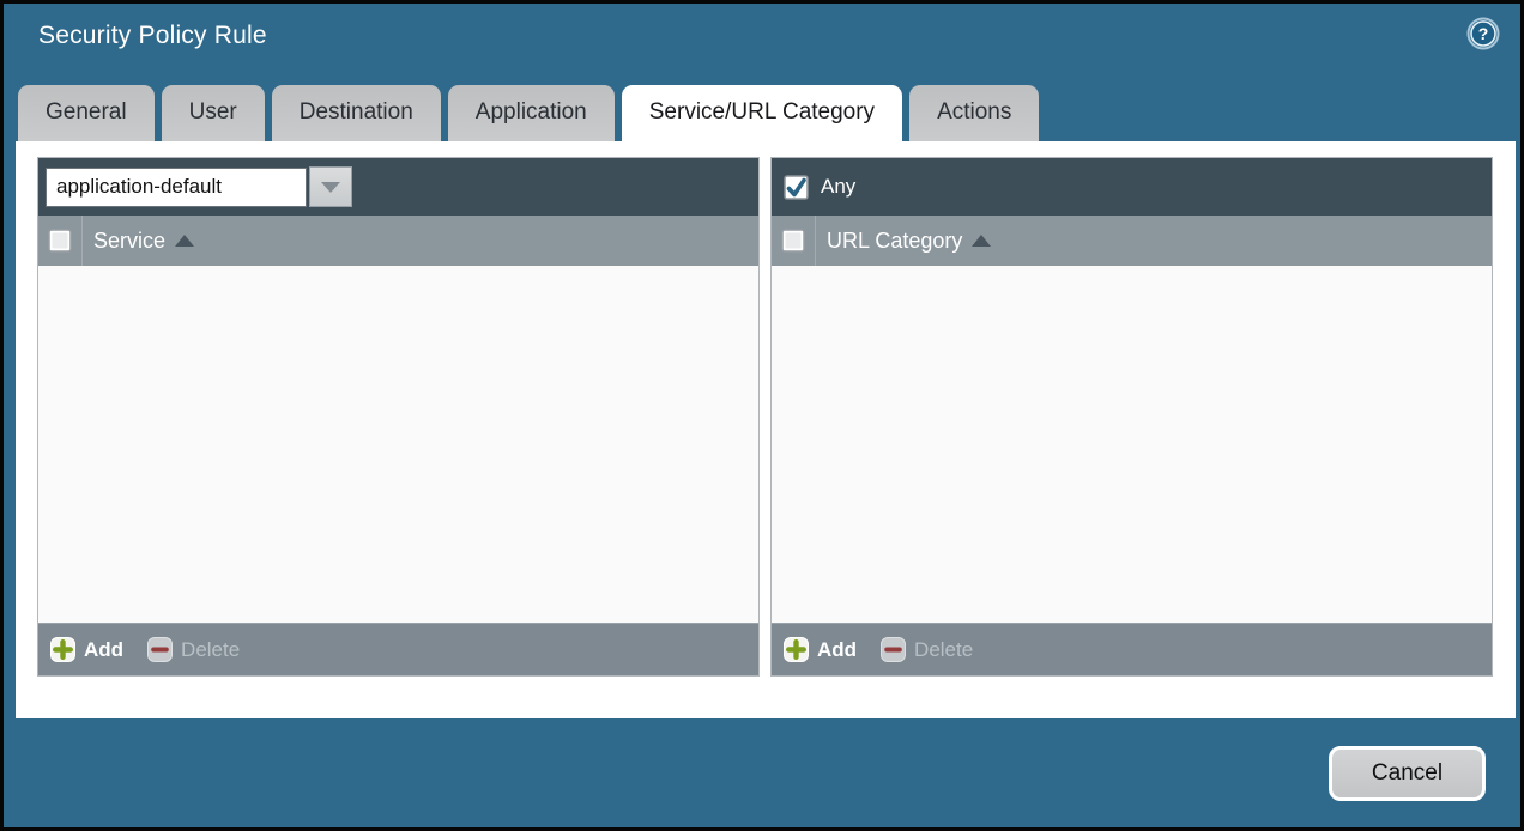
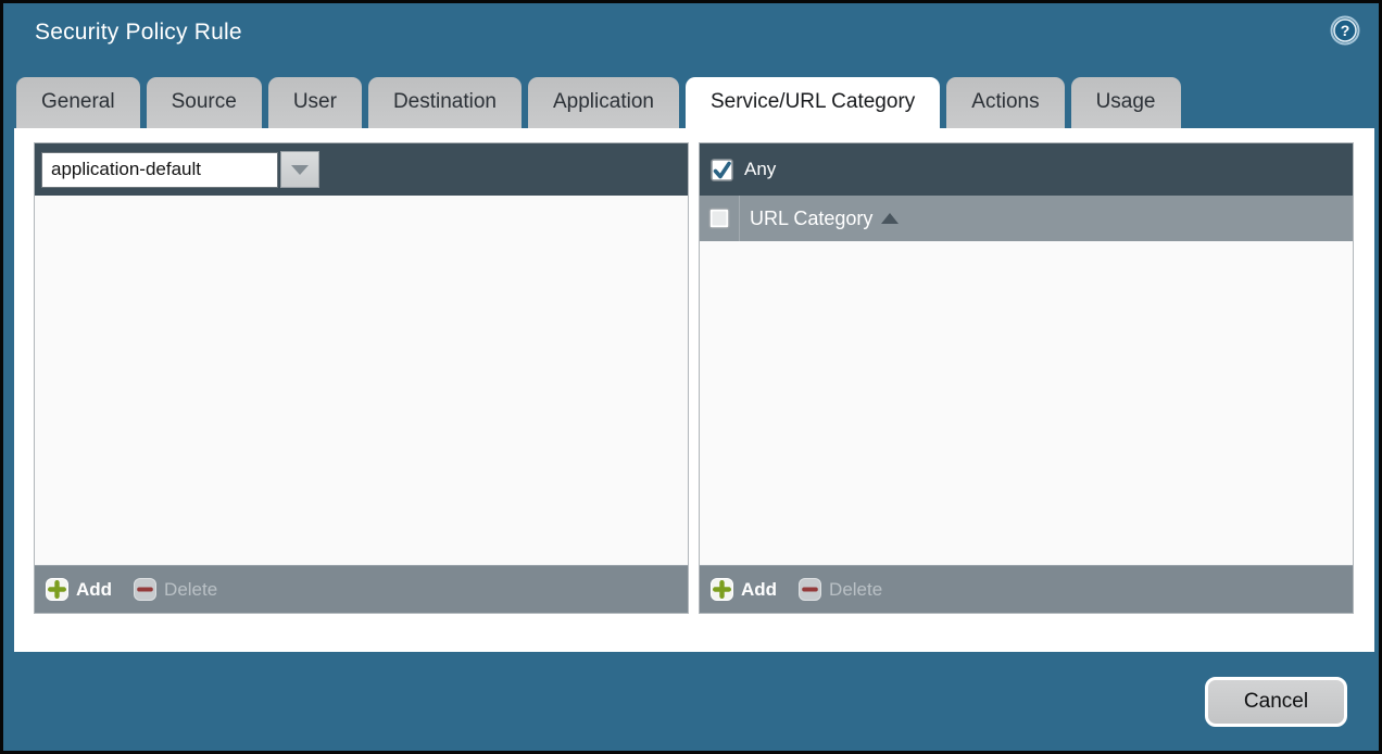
  Security Policy Rule
  ?
  General
+ Source
  User
  Destination
  Application
  Service/URL Category
  Actions
+ Usage
  application-default
- Service
  Add
  Delete
  Any
  URL Category
  Add
  Delete
  Cancel
